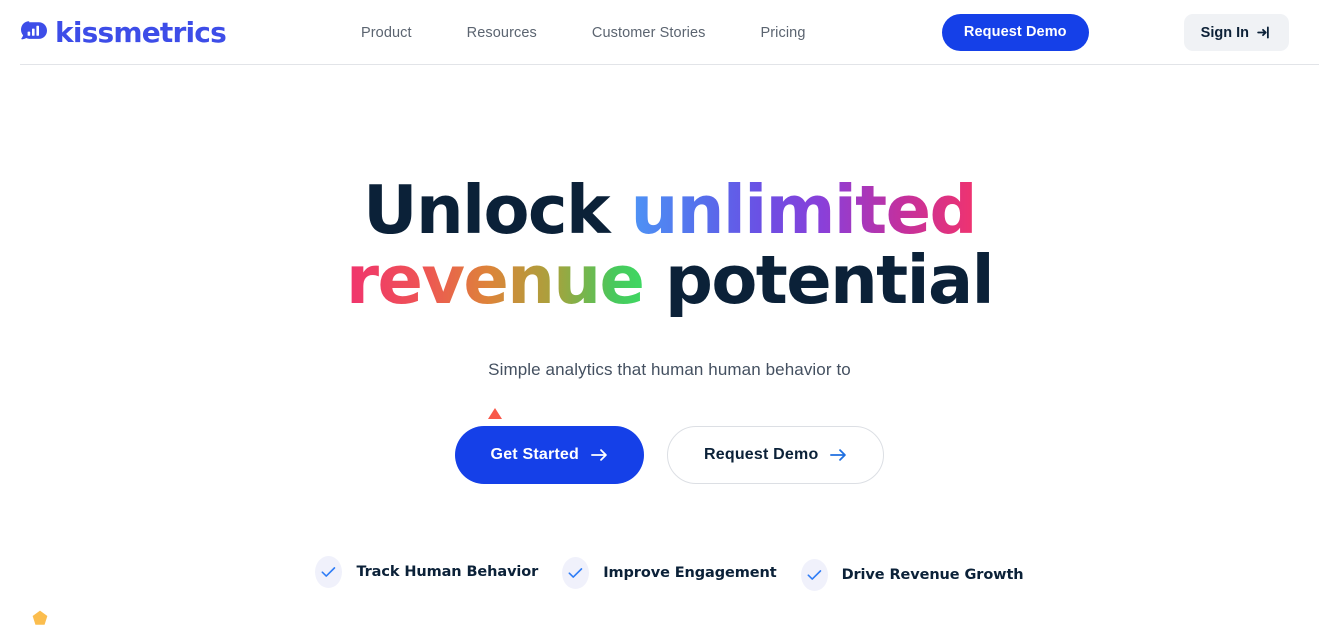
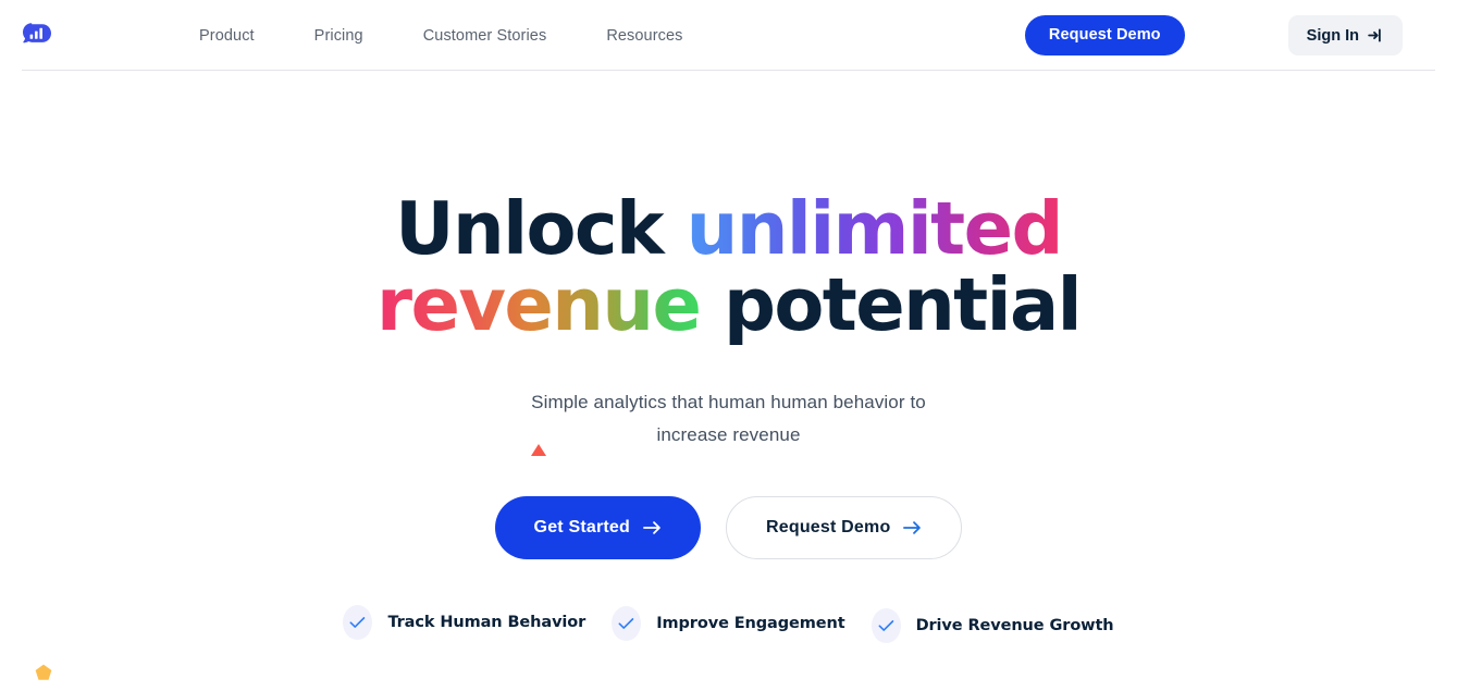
- kissmetrics
  Product
- Resources
+ Pricing
  Customer Stories
- Pricing
+ Resources
  Request Demo
  Sign In
  Unlock unlimited
  revenue potential
  Simple analytics that human human behavior to
+ increase revenue
  Get Started
  Request Demo
  Track Human Behavior
  Improve Engagement
  Drive Revenue Growth
